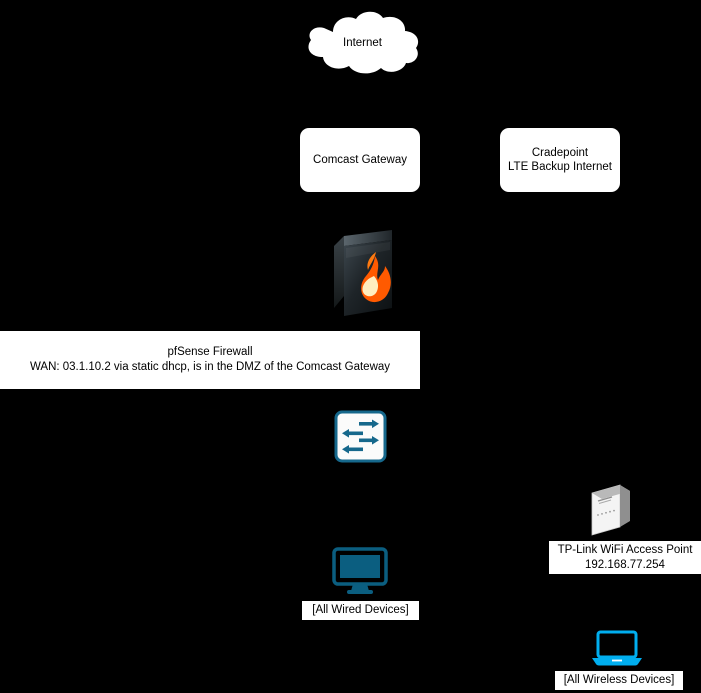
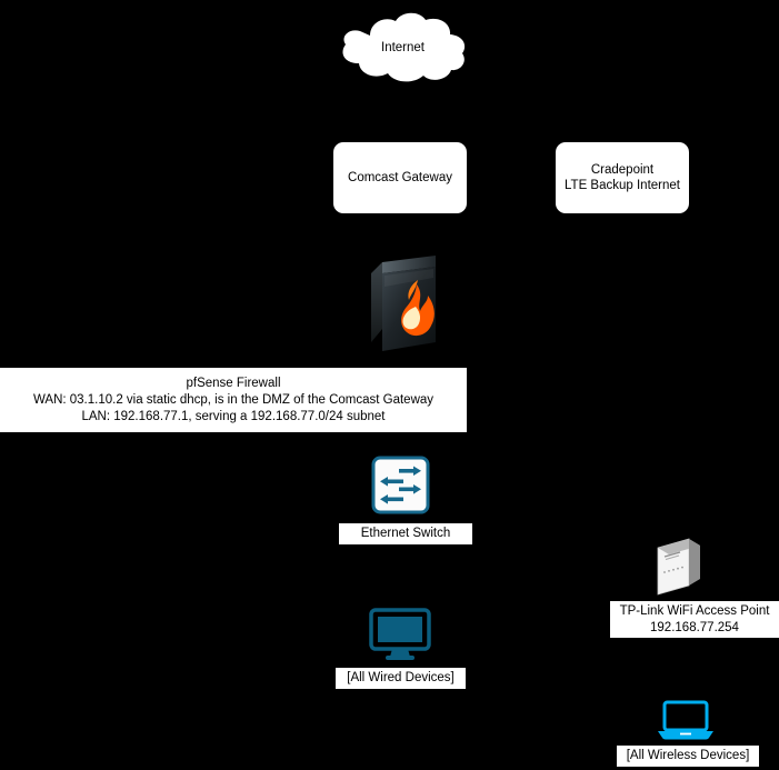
  Internet
  Comcast Gateway
  Cradepoint
  LTE Backup Internet
  pfSense Firewall
  WAN: 03.1.10.2 via static dhcp, is in the DMZ of the Comcast Gateway
+ LAN: 192.168.77.1, serving a 192.168.77.0/24 subnet
+ Ethernet Switch
  TP-Link WiFi Access Point
  192.168.77.254
  [All Wired Devices]
  [All Wireless Devices]
